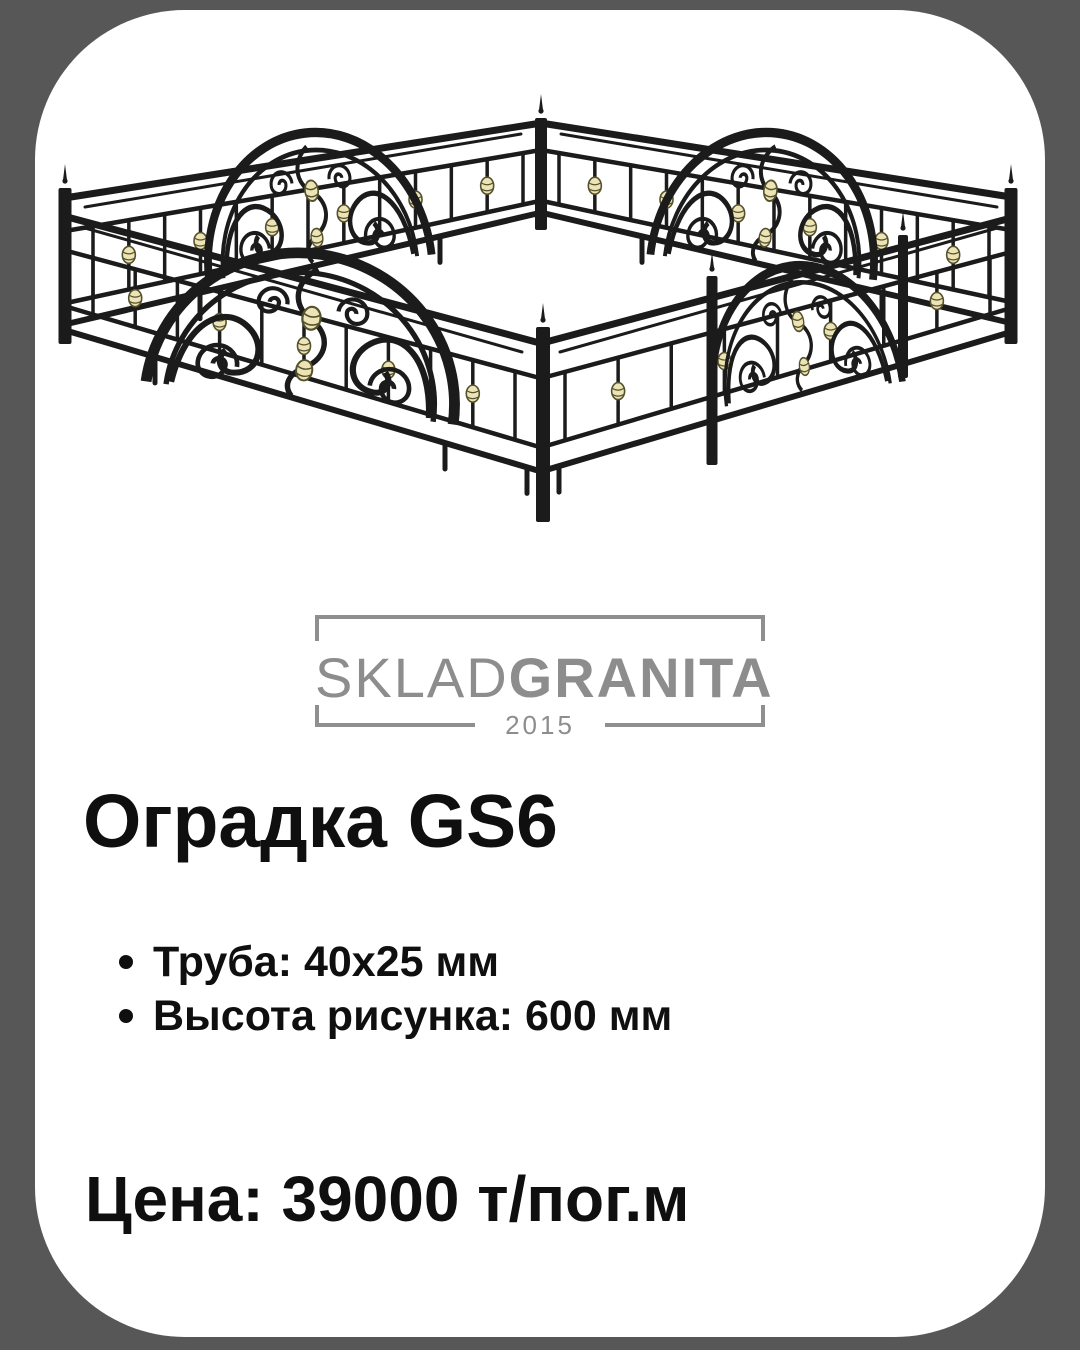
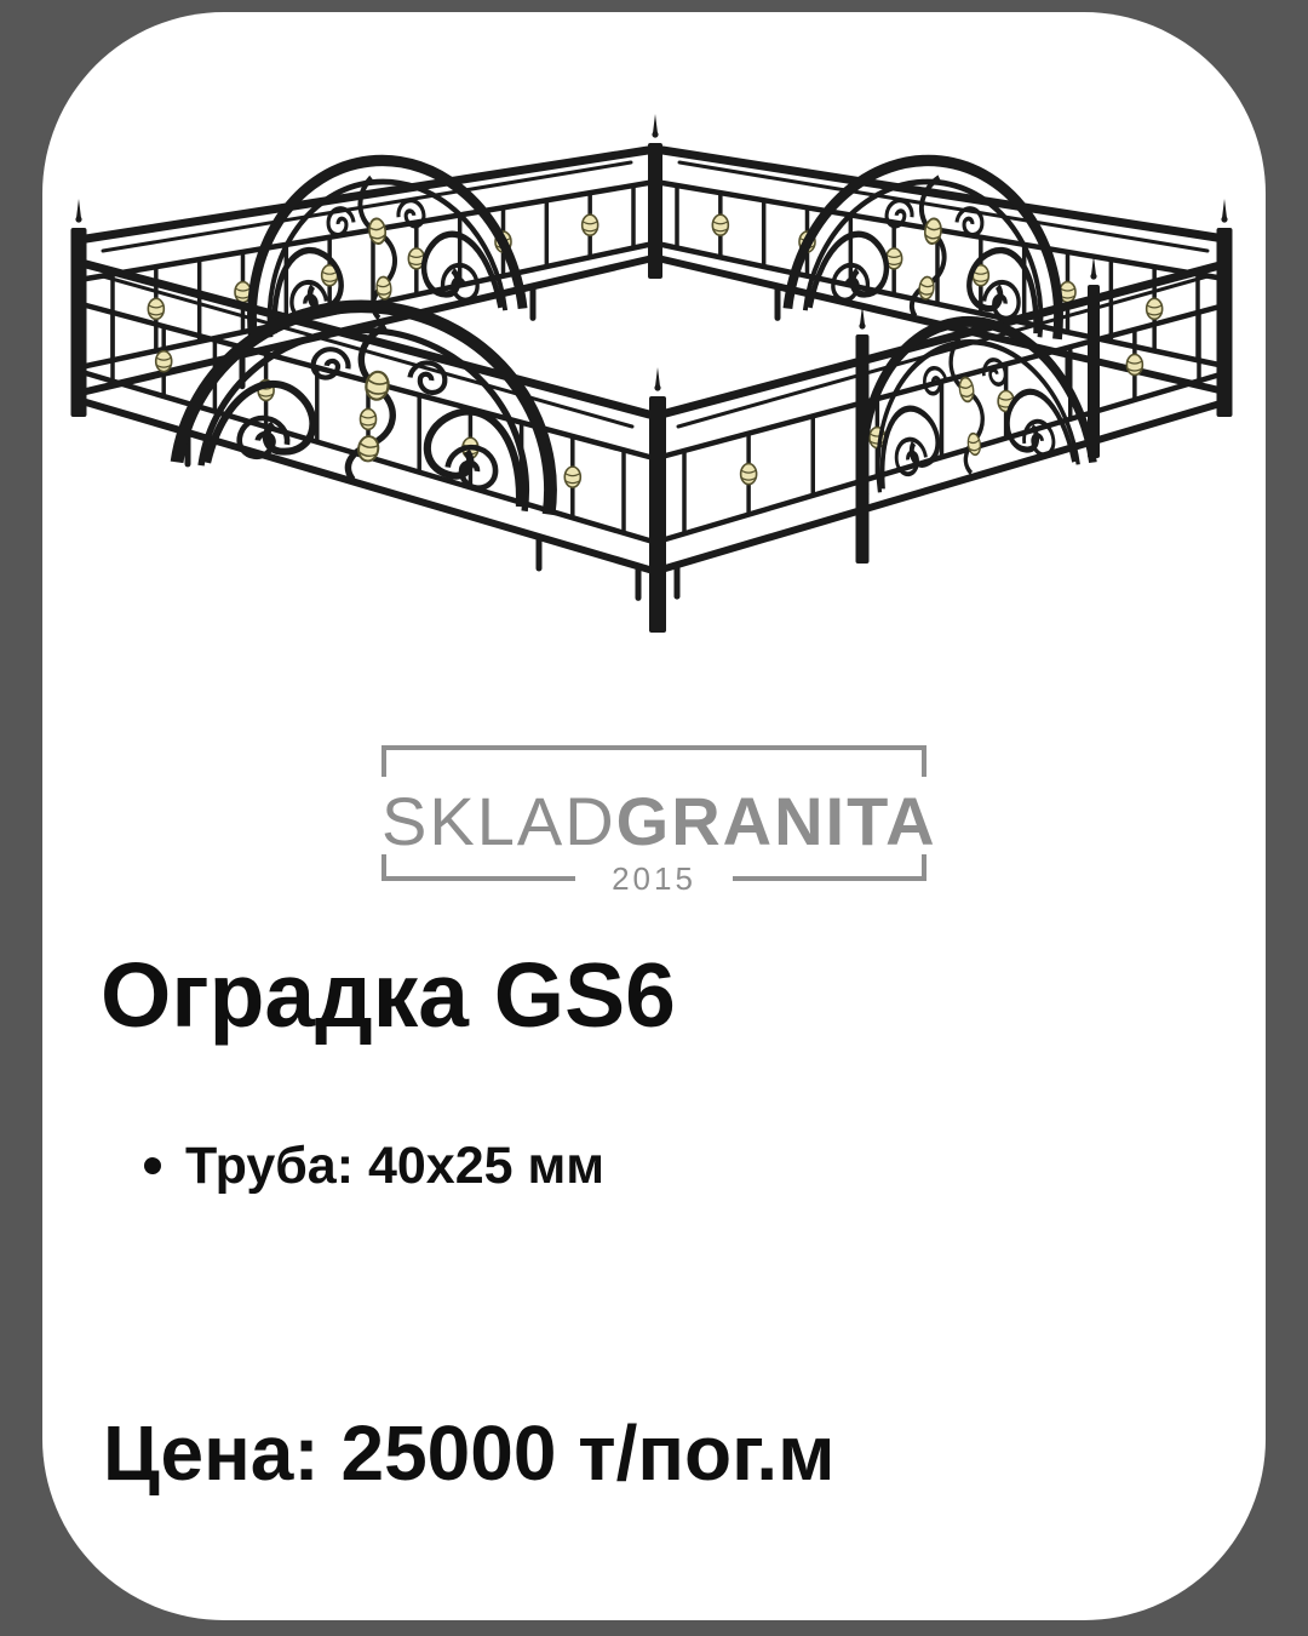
  SKLADGRANITA
  2015
  Оградка GS6
  Труба: 40х25 мм
- Высота рисунка: 600 мм
- Цена: 39000 т/пог.м
+ Цена: 25000 т/пог.м
